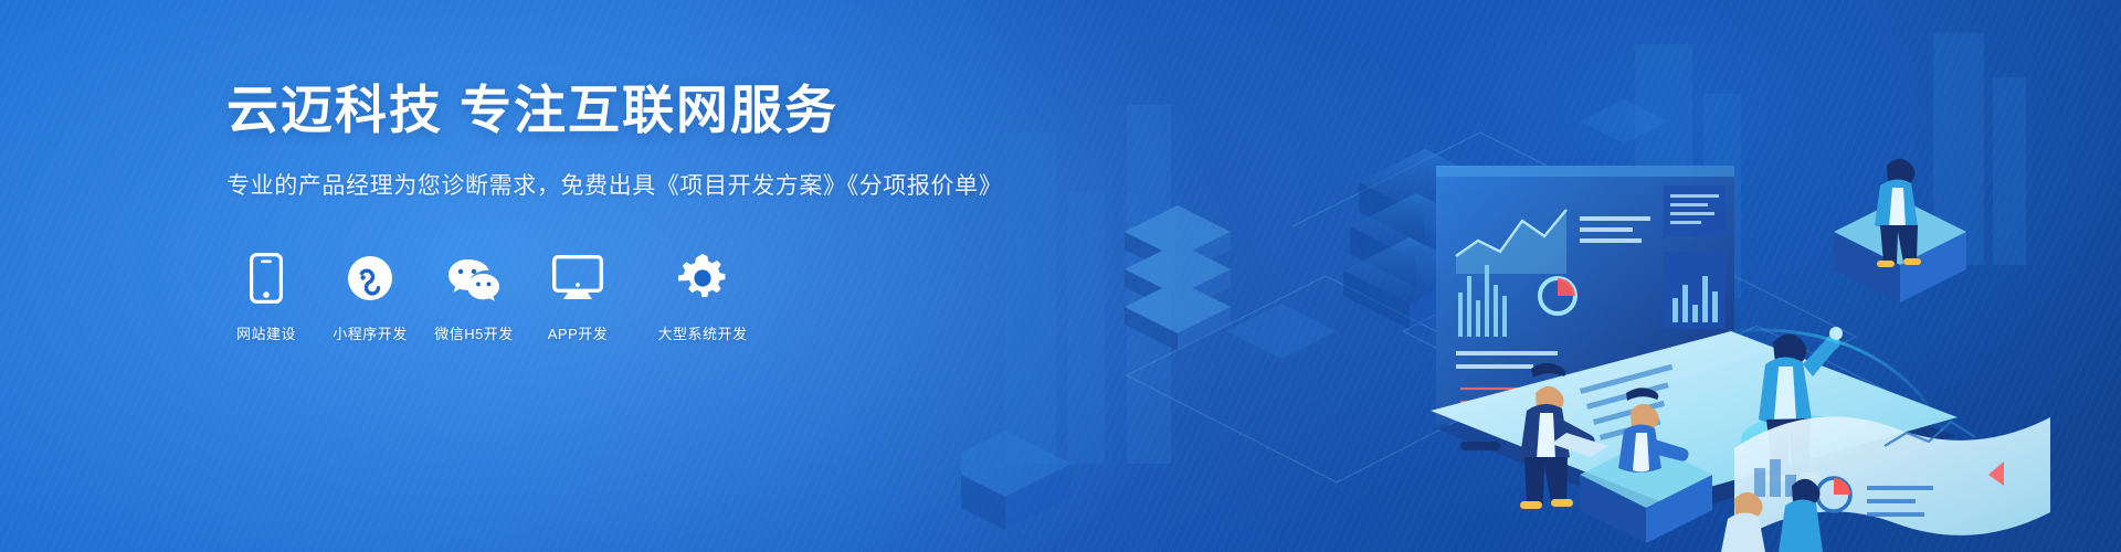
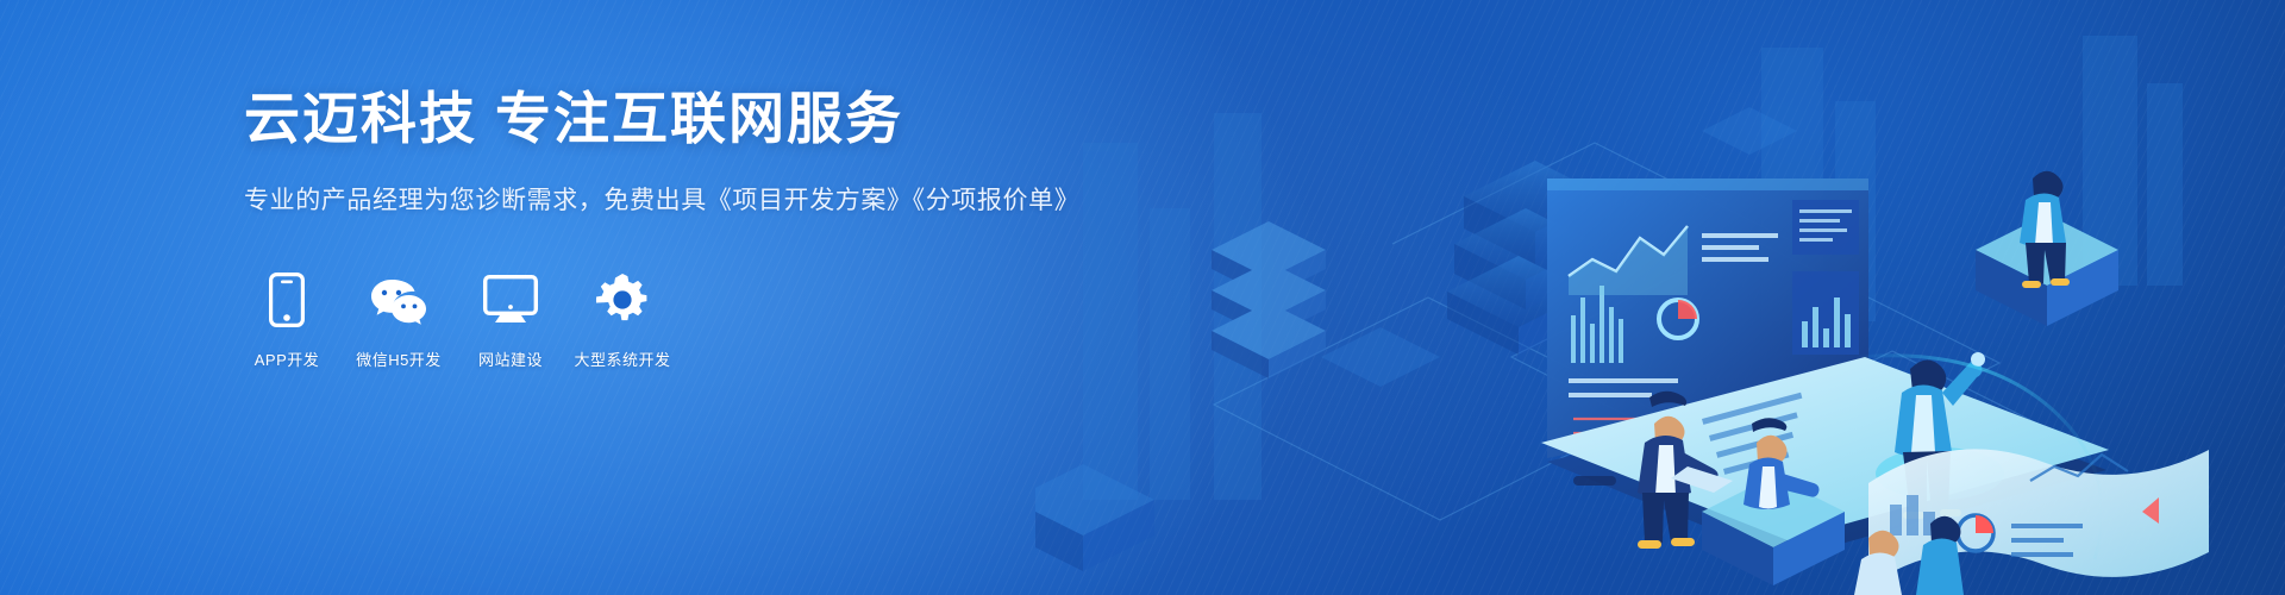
  云迈科技 专注互联网服务
  专业的产品经理为您诊断需求，免费出具《项目开发方案》《分项报价单》
- 网站建设
+ APP开发
- 小程序开发
  微信H5开发
- APP开发
+ 网站建设
  大型系统开发
